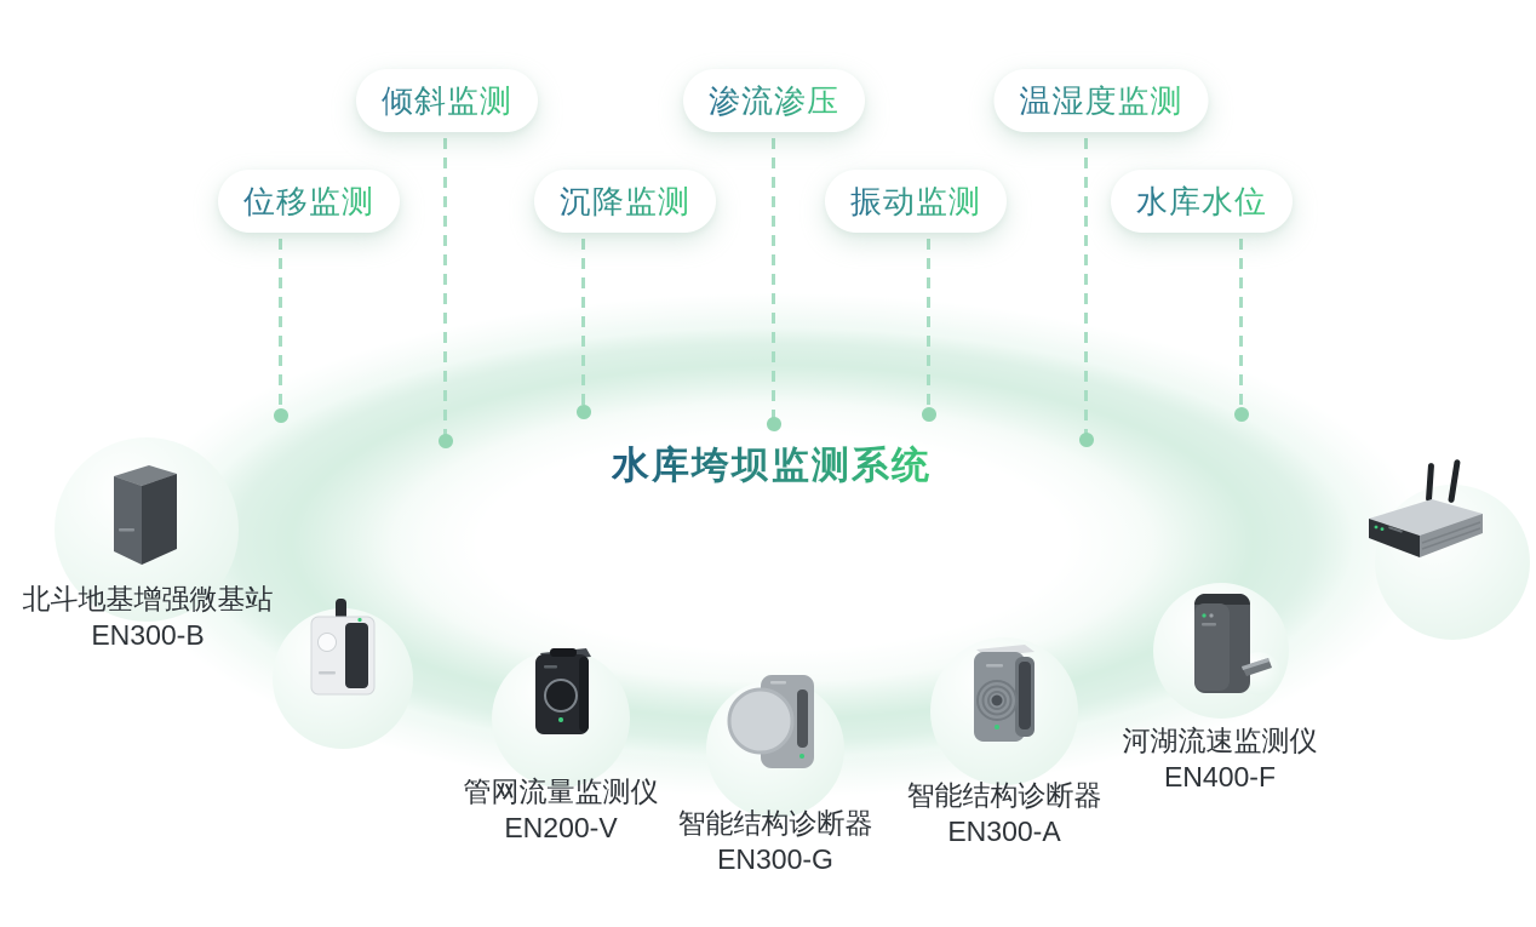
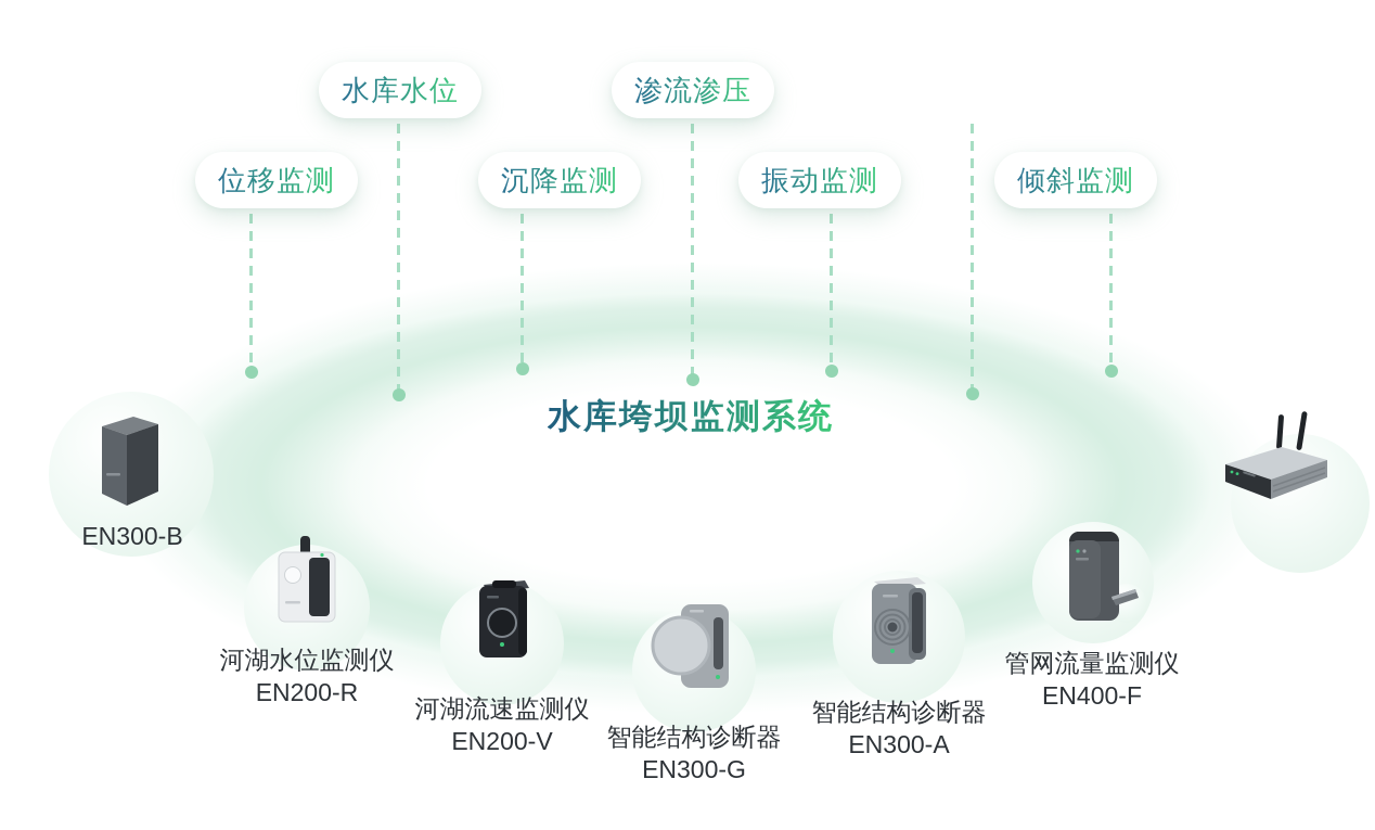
  位移监测
- 倾斜监测
+ 水库水位
  沉降监测
  渗流渗压
  振动监测
- 温湿度监测
- 水库水位
+ 倾斜监测
  水库垮坝监测系统
- 北斗地基增强微基站
  EN300-B
+ 河湖水位监测仪
+ EN200-R
- 管网流量监测仪
+ 河湖流速监测仪
  EN200-V
  智能结构诊断器
  EN300-G
  智能结构诊断器
  EN300-A
- 河湖流速监测仪
+ 管网流量监测仪
  EN400-F
